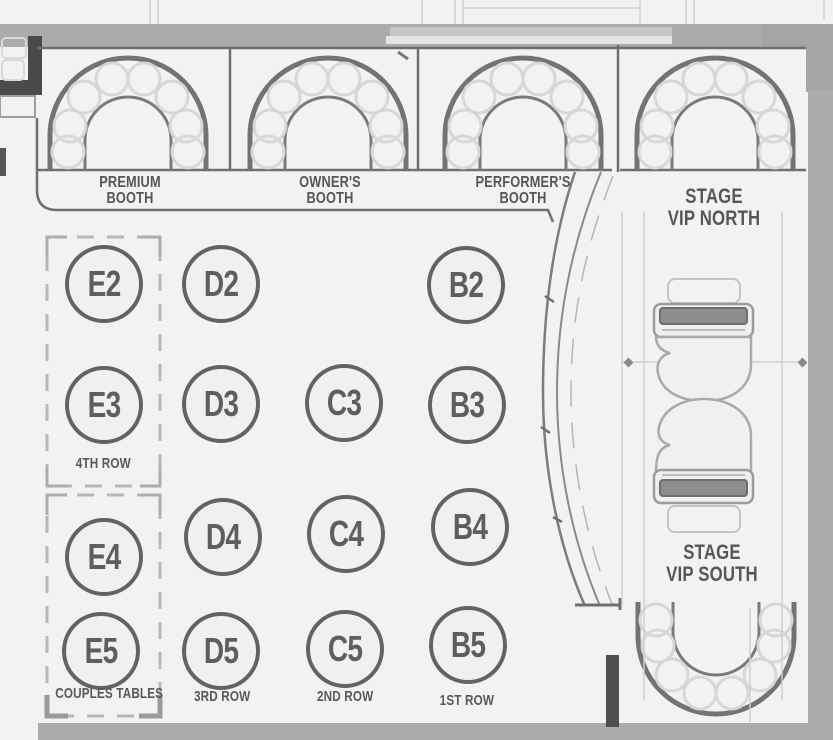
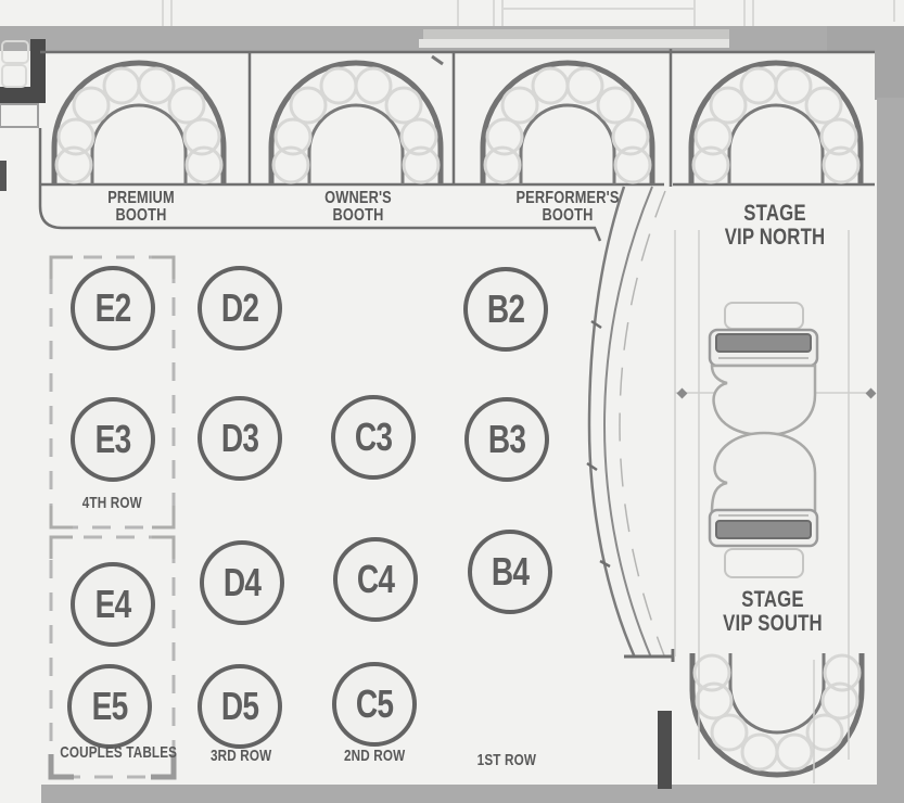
  PREMIUM
  BOOTH
  OWNER'S
  BOOTH
  PERFORMER'S
  BOOTH
  STAGE
  VIP NORTH
  STAGE
  VIP SOUTH
  E2
  D2
  B2
  E3
  D3
  C3
  B3
  E4
  D4
  C4
  B4
  E5
  D5
  C5
- B5
  4TH ROW
  COUPLES TABLES
  3RD ROW
  2ND ROW
  1ST ROW
